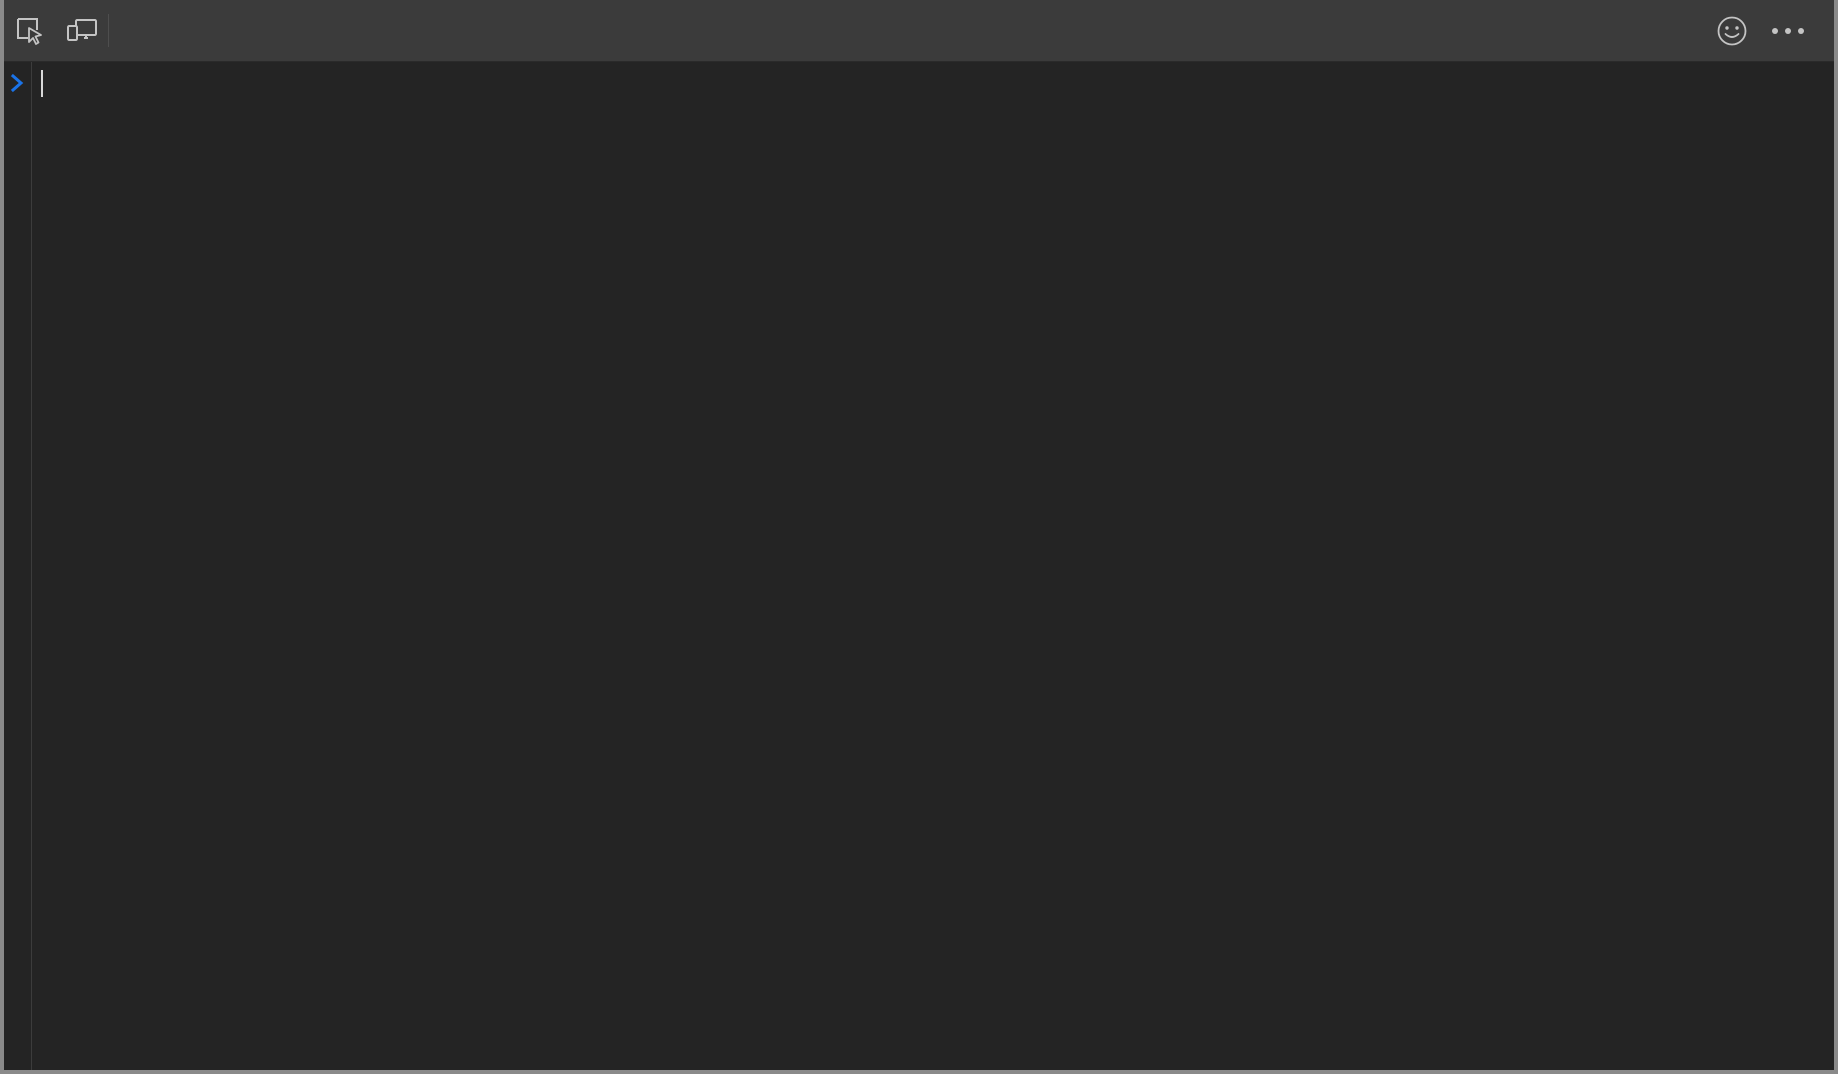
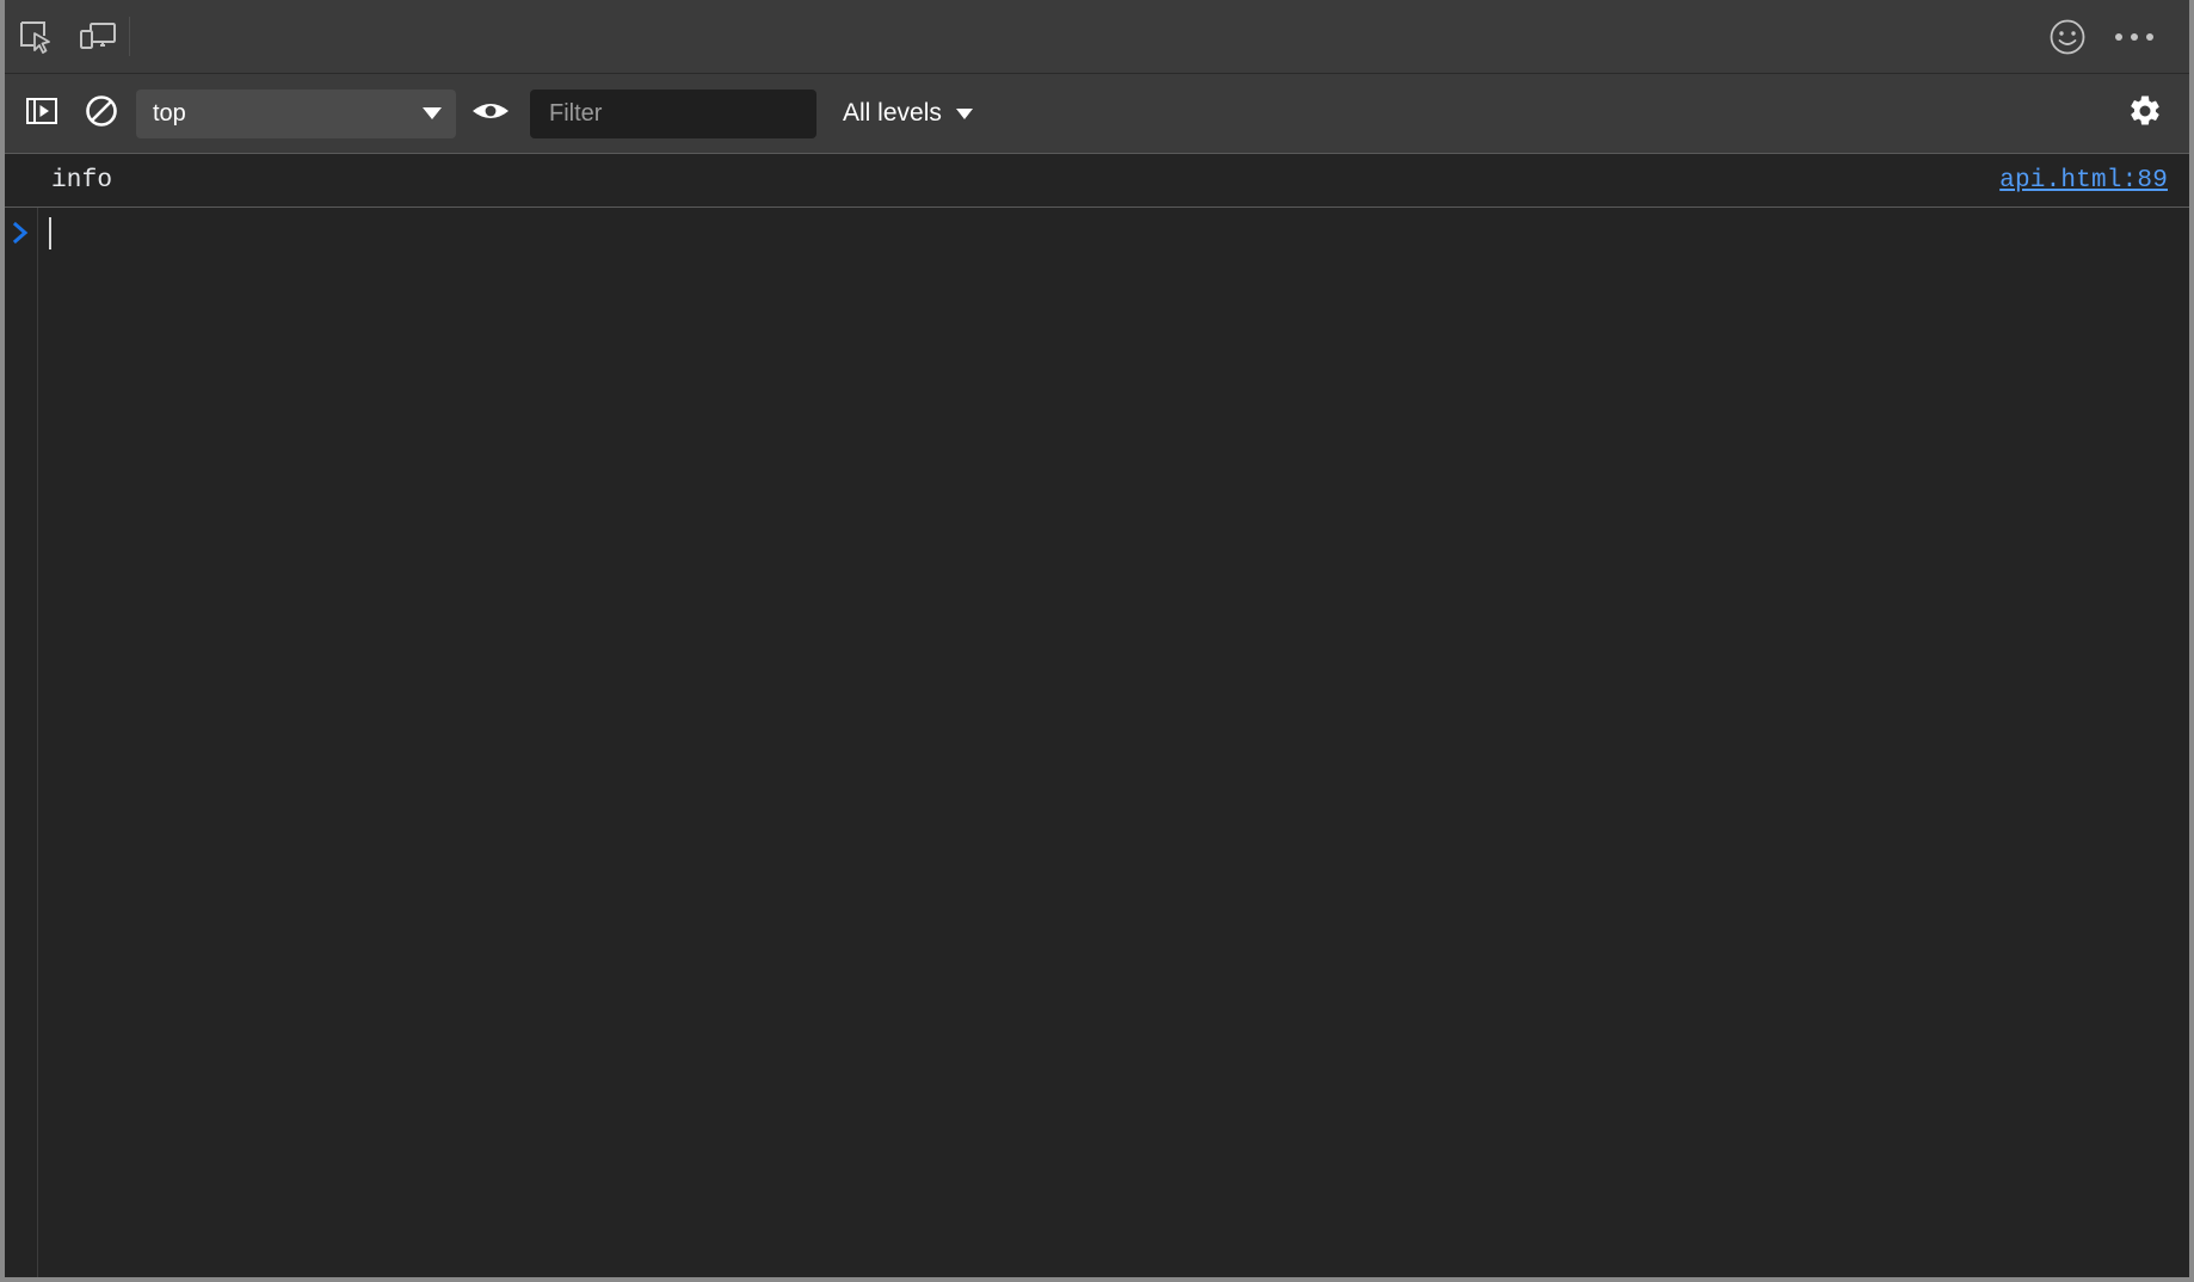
+ top
+ Filter
+ All levels
+ info
+ api.html:89
